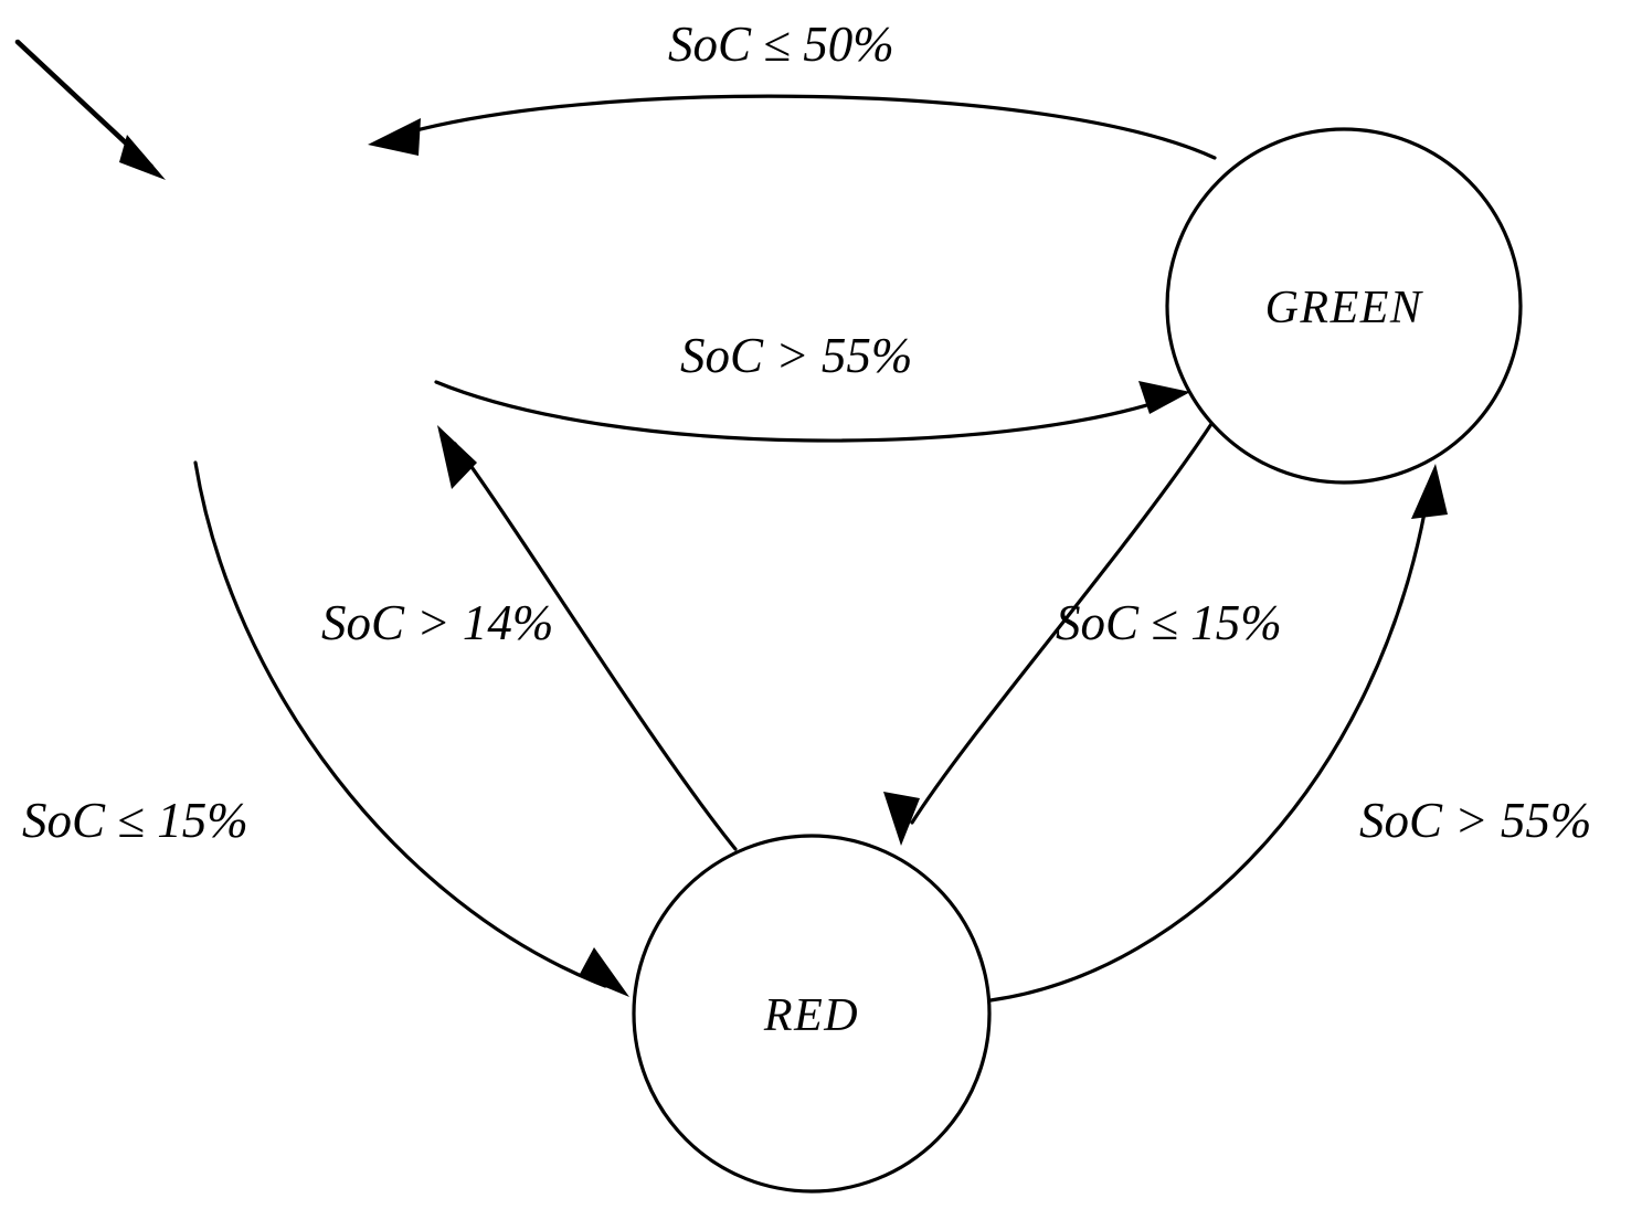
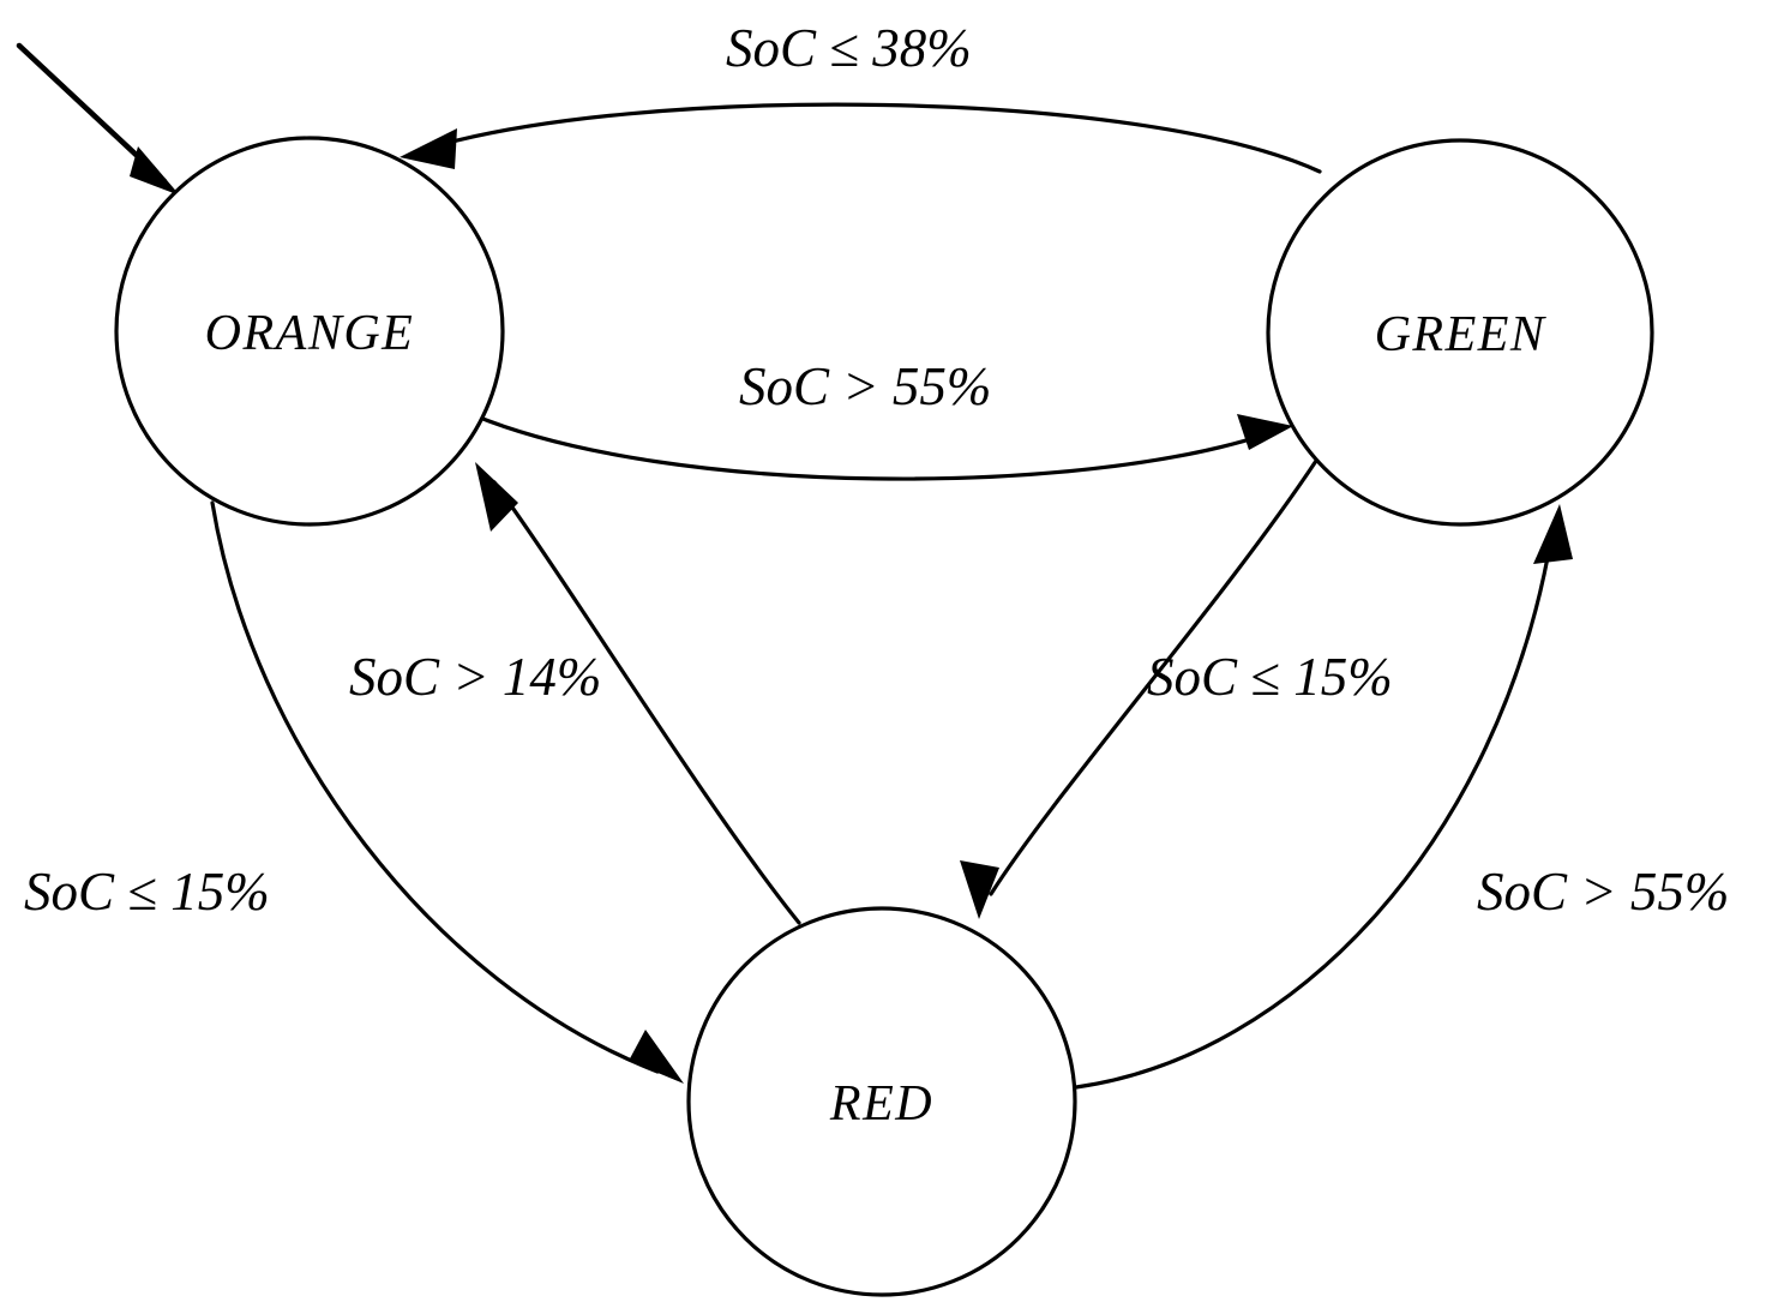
+ ORANGE
  GREEN
  RED
- SoC ≤ 50%
+ SoC ≤ 38%
  SoC > 55%
  SoC > 14%
  SoC ≤ 15%
  SoC ≤ 15%
  SoC > 55%
